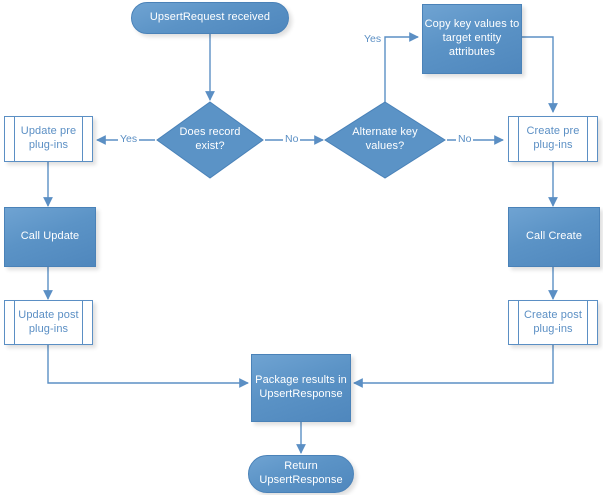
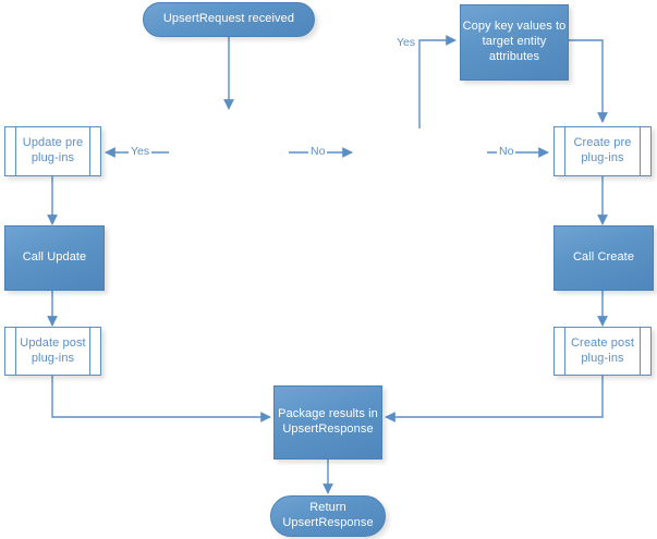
  UpsertRequest received
- Does record
- exist?
- Alternate key
- values?
  Copy key values to
  target entity
  attributes
  Update pre
  plug-ins
  Call Update
  Update post
  plug-ins
  Create pre
  plug-ins
  Call Create
  Create post
  plug-ins
  Package results in
  UpsertResponse
  Return
  UpsertResponse
  Yes
  No
  Yes
  No
